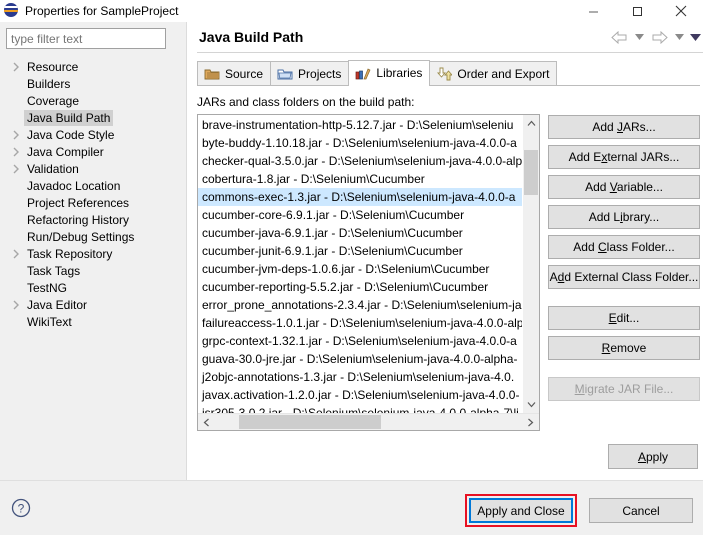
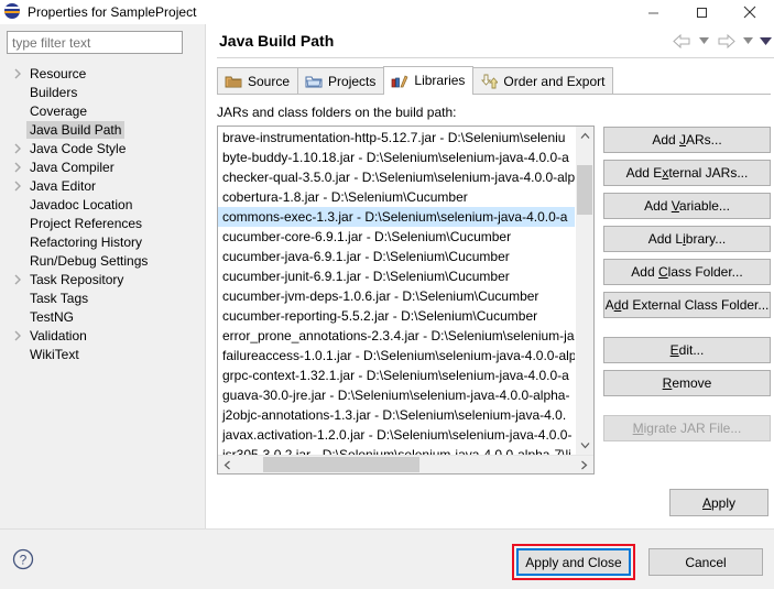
  Properties for SampleProject
  type filter text
  Resource
  Builders
  Coverage
  Java Build Path
  Java Code Style
  Java Compiler
- Validation
+ Java Editor
  Javadoc Location
  Project References
  Refactoring History
  Run/Debug Settings
  Task Repository
  Task Tags
  TestNG
- Java Editor
+ Validation
  WikiText
  Java Build Path
  Source
  Projects
  Libraries
  Order and Export
  JARs and class folders on the build path:
  brave-instrumentation-http-5.12.7.jar - D:\Selenium\seleniu
  byte-buddy-1.10.18.jar - D:\Selenium\selenium-java-4.0.0-a
  checker-qual-3.5.0.jar - D:\Selenium\selenium-java-4.0.0-alp
  cobertura-1.8.jar - D:\Selenium\Cucumber
  commons-exec-1.3.jar - D:\Selenium\selenium-java-4.0.0-a
  cucumber-core-6.9.1.jar - D:\Selenium\Cucumber
  cucumber-java-6.9.1.jar - D:\Selenium\Cucumber
  cucumber-junit-6.9.1.jar - D:\Selenium\Cucumber
  cucumber-jvm-deps-1.0.6.jar - D:\Selenium\Cucumber
  cucumber-reporting-5.5.2.jar - D:\Selenium\Cucumber
  error_prone_annotations-2.3.4.jar - D:\Selenium\selenium-ja
  failureaccess-1.0.1.jar - D:\Selenium\selenium-java-4.0.0-alp
  grpc-context-1.32.1.jar - D:\Selenium\selenium-java-4.0.0-a
  guava-30.0-jre.jar - D:\Selenium\selenium-java-4.0.0-alpha-
  j2objc-annotations-1.3.jar - D:\Selenium\selenium-java-4.0.
  javax.activation-1.2.0.jar - D:\Selenium\selenium-java-4.0.0-
  Add JARs...
  Add External JARs...
  Add Variable...
  Add Library...
  Add Class Folder...
  Add External Class Folder...
  Edit...
  Remove
  Migrate JAR File...
  Apply
  ?
  Apply and Close
  Cancel
